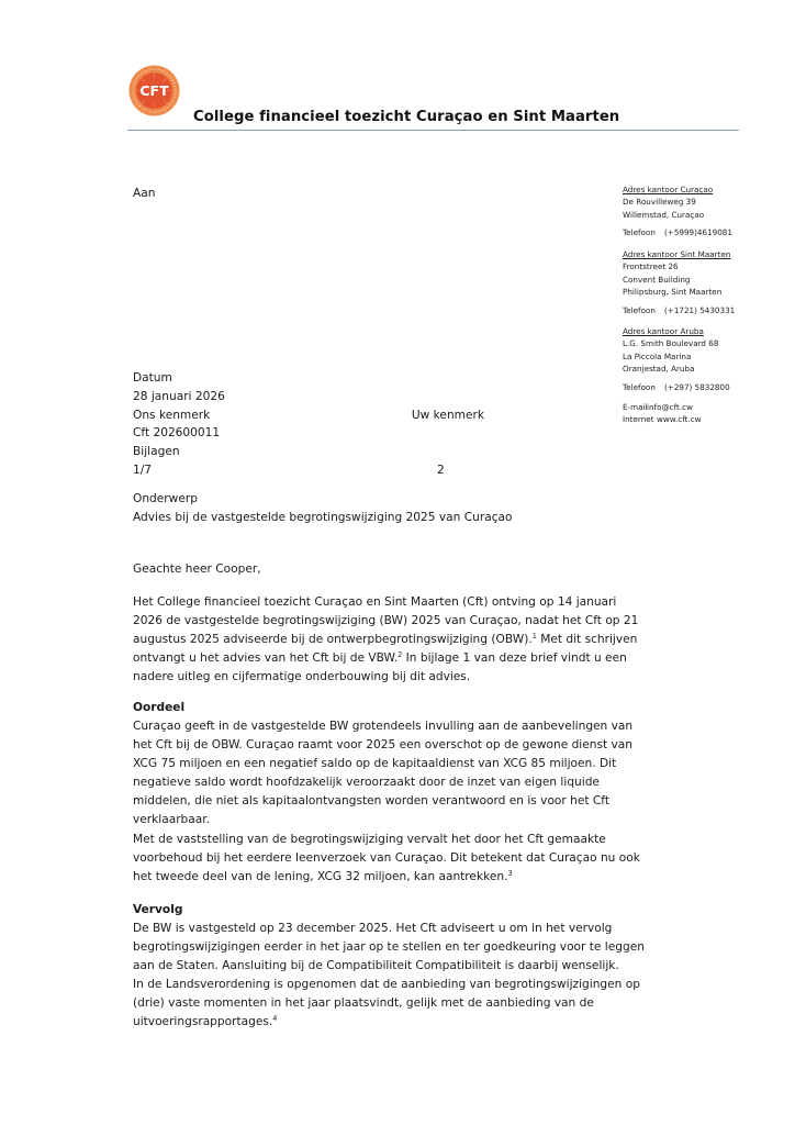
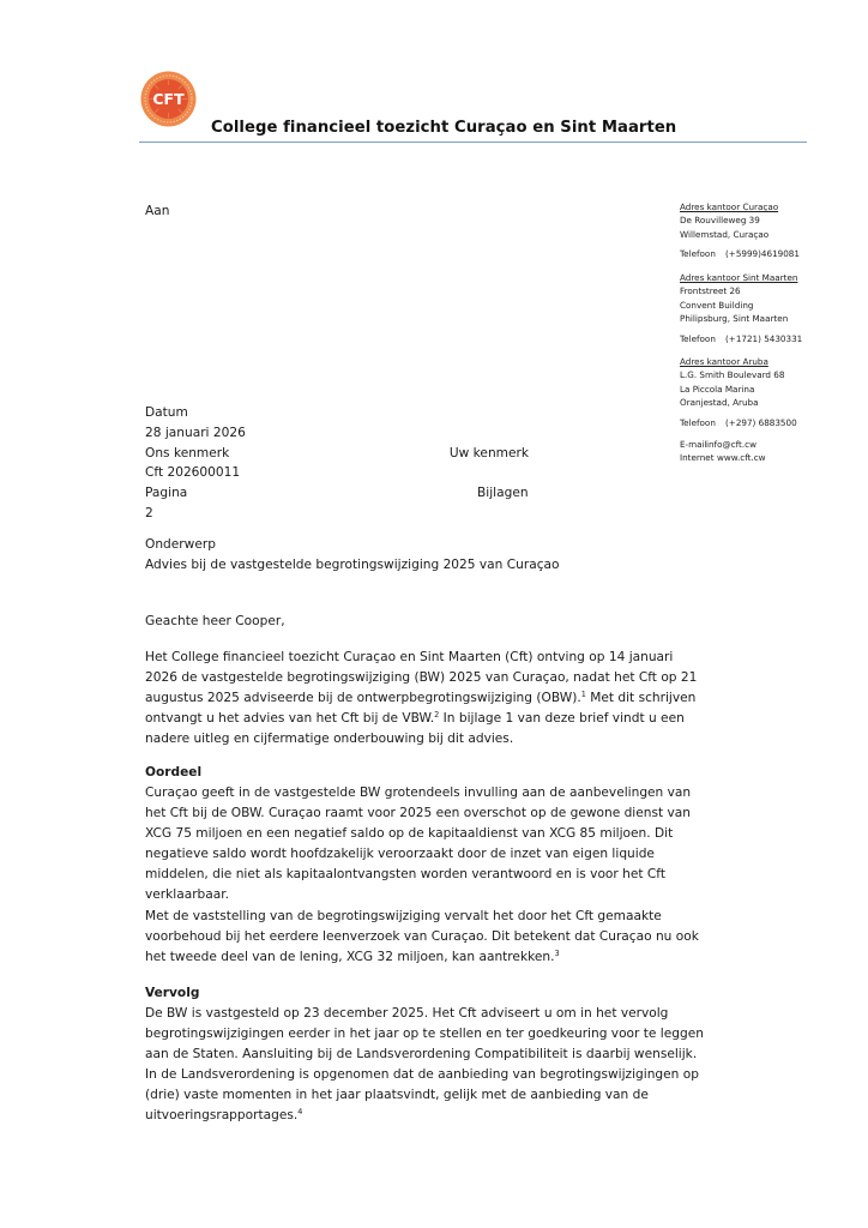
  CFT
  College financieel toezicht Curaçao en Sint Maarten
  Adres kantoor Curaçao
  De Rouvilleweg 39
  Willemstad, Curaçao
  Telefoon (+5999)4619081
  Adres kantoor Sint Maarten
  Frontstreet 26
  Convent Building
  Philipsburg, Sint Maarten
  Telefoon (+1721) 5430331
  Adres kantoor Aruba
  L.G. Smith Boulevard 68
  La Piccola Marina
  Oranjestad, Aruba
- Telefoon (+297) 5832800
+ Telefoon (+297) 6883500
  E-mailinfo@cft.cw
  Internet www.cft.cw
  Aan
  Datum
  28 januari 2026
  Ons kenmerk
  Uw kenmerk
  Cft 202600011
+ Pagina
  Bijlagen
- 1/7
  2
  Onderwerp
  Advies bij de vastgestelde begrotingswijziging 2025 van Curaçao
  Geachte heer Cooper,
  Het College financieel toezicht Curaçao en Sint Maarten (Cft) ontving op 14 januari
  2026 de vastgestelde begrotingswijziging (BW) 2025 van Curaçao, nadat het Cft op 21
  augustus 2025 adviseerde bij de ontwerpbegrotingswijziging (OBW).1 Met dit schrijven
  ontvangt u het advies van het Cft bij de VBW.2 In bijlage 1 van deze brief vindt u een
  nadere uitleg en cijfermatige onderbouwing bij dit advies.
  Oordeel
  Curaçao geeft in de vastgestelde BW grotendeels invulling aan de aanbevelingen van
  het Cft bij de OBW. Curaçao raamt voor 2025 een overschot op de gewone dienst van
  XCG 75 miljoen en een negatief saldo op de kapitaaldienst van XCG 85 miljoen. Dit
  negatieve saldo wordt hoofdzakelijk veroorzaakt door de inzet van eigen liquide
  middelen, die niet als kapitaalontvangsten worden verantwoord en is voor het Cft
  verklaarbaar.
  Met de vaststelling van de begrotingswijziging vervalt het door het Cft gemaakte
  voorbehoud bij het eerdere leenverzoek van Curaçao. Dit betekent dat Curaçao nu ook
  het tweede deel van de lening, XCG 32 miljoen, kan aantrekken.3
  Vervolg
  De BW is vastgesteld op 23 december 2025. Het Cft adviseert u om in het vervolg
  begrotingswijzigingen eerder in het jaar op te stellen en ter goedkeuring voor te leggen
- aan de Staten. Aansluiting bij de Compatibiliteit Compatibiliteit is daarbij wenselijk.
+ aan de Staten. Aansluiting bij de Landsverordening Compatibiliteit is daarbij wenselijk.
  In de Landsverordening is opgenomen dat de aanbieding van begrotingswijzigingen op
  (drie) vaste momenten in het jaar plaatsvindt, gelijk met de aanbieding van de
  uitvoeringsrapportages.4
